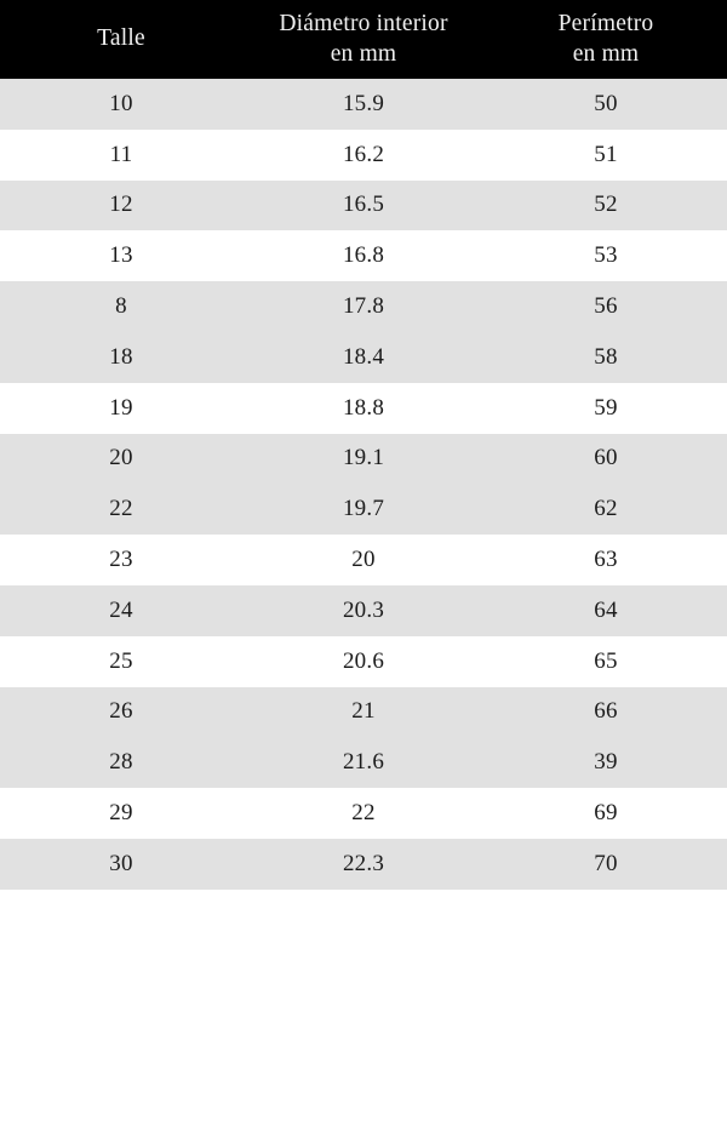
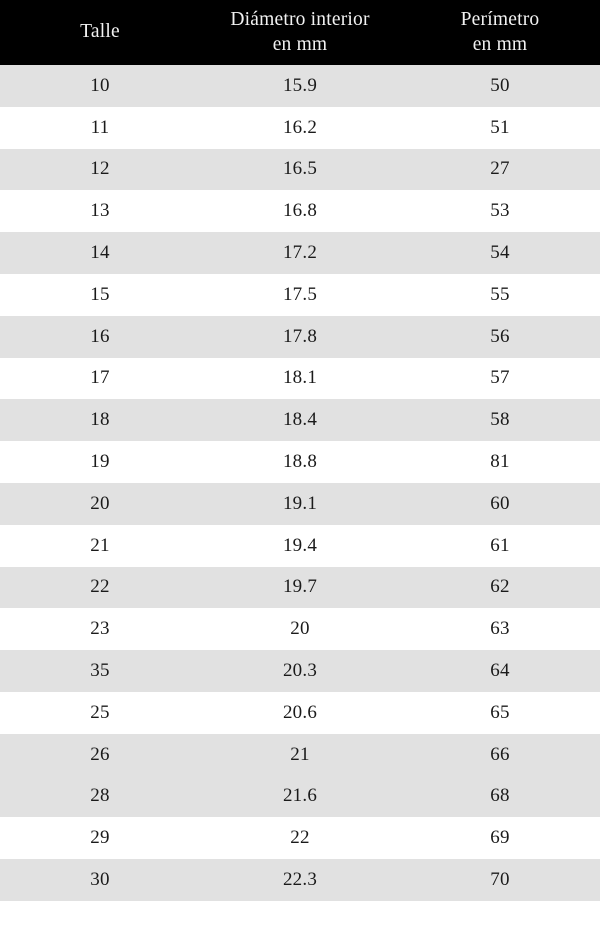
  Talle	Diámetro interior en mm	Perímetro en mm
  10	15.9	50
  11	16.2	51
- 12	16.5	52
+ 12	16.5	27
  13	16.8	53
+ 14	17.2	54
+ 15	17.5	55
- 8	17.8	56
+ 16	17.8	56
+ 17	18.1	57
  18	18.4	58
- 19	18.8	59
+ 19	18.8	81
  20	19.1	60
+ 21	19.4	61
  22	19.7	62
  23	20	63
- 24	20.3	64
+ 35	20.3	64
  25	20.6	65
  26	21	66
- 28	21.6	39
+ 28	21.6	68
  29	22	69
  30	22.3	70
